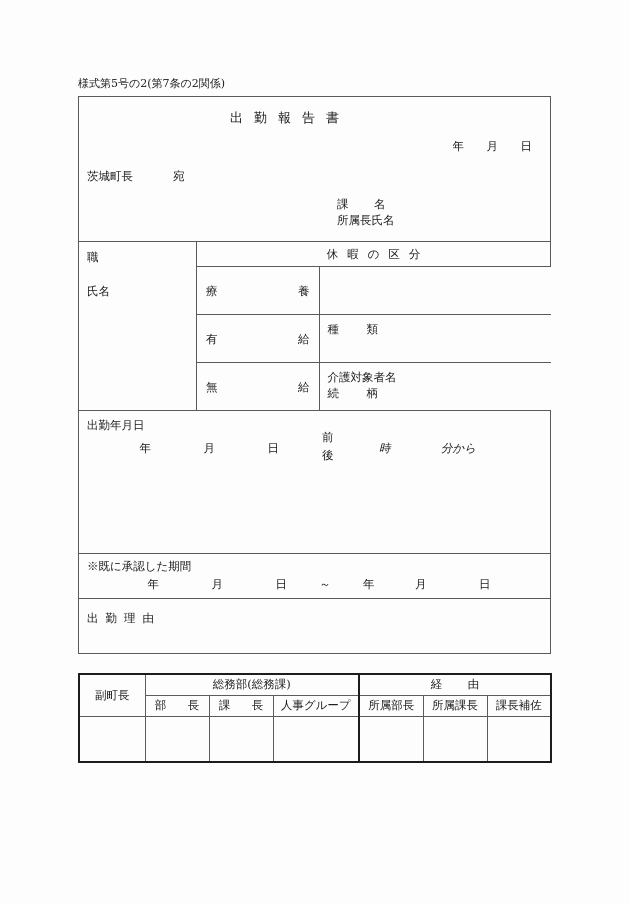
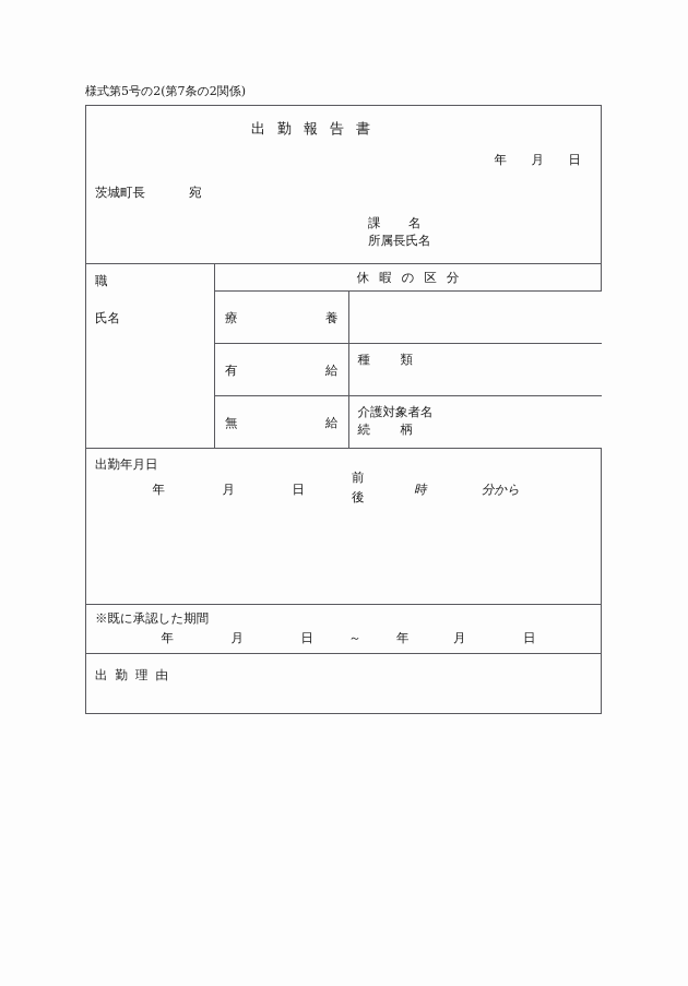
  様式第5号の2(第7条の2関係)
  出勤報告書 年 月 日 茨城町長 宛 課 名 所属長氏名
  職 氏名	休暇の区分
  療 養
  有 給	種 類
  無 給	介護対象者名 続 柄
  出勤年月日 年 月 日 前 後 時 分から
  ※既に承認した期間 年 月 日 ～ 年 月 日
  出勤理由
- 副町長	総務部(総務課)	経 由
- 部 長	課 長	人事グループ	所属部長	所属課長	課長補佐
